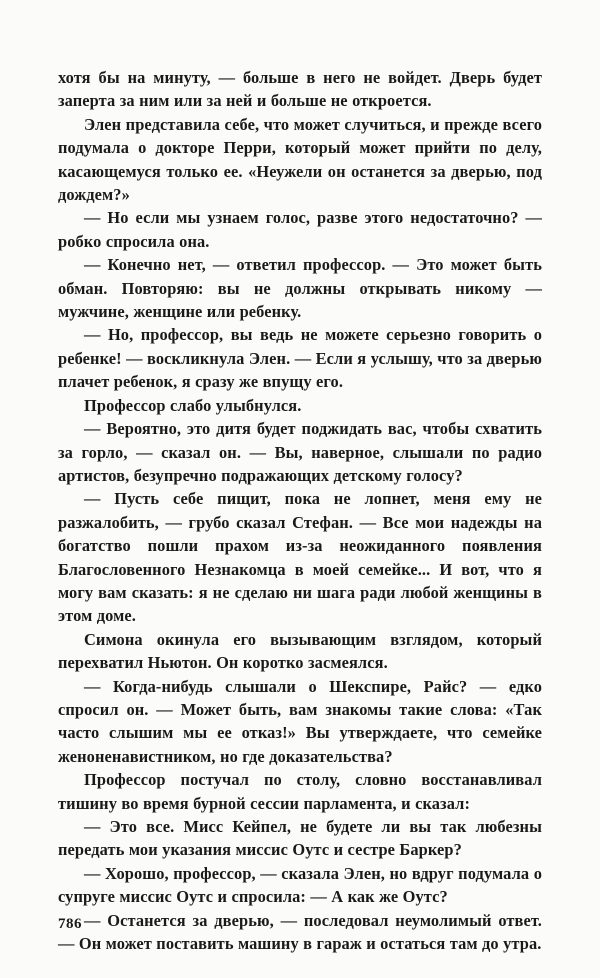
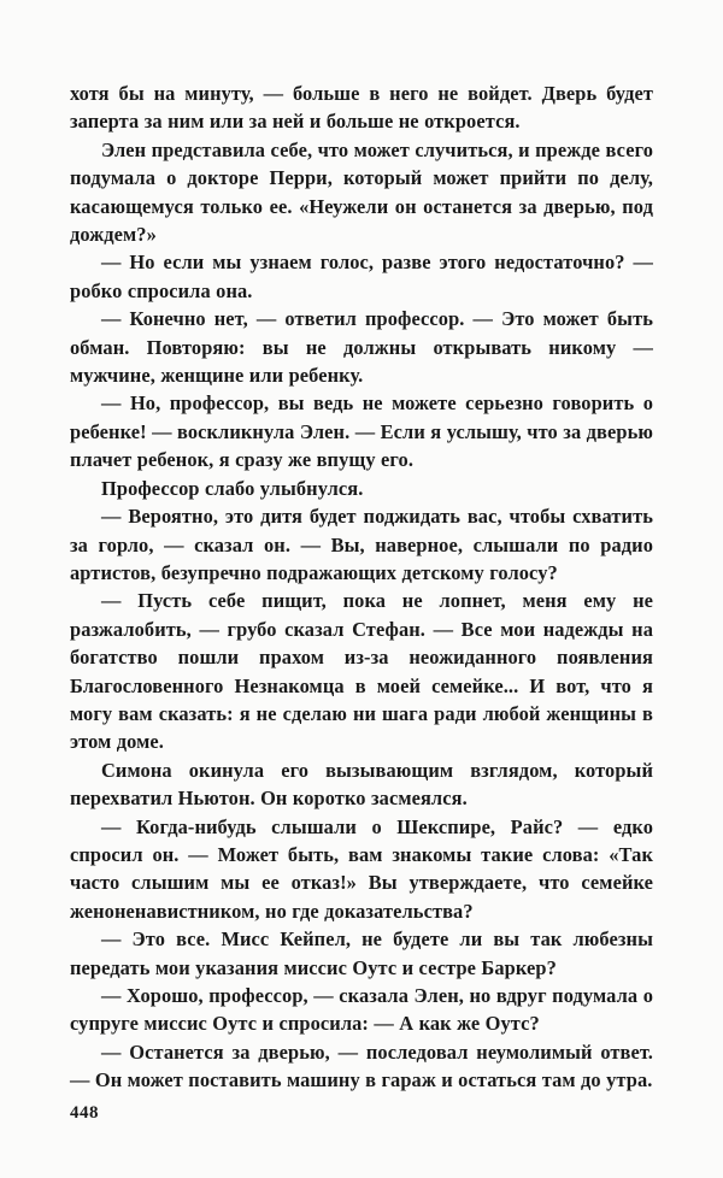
  хотя бы на минуту, — больше в него не войдет. Дверь будет заперта за ним или за ней и больше не откроется.
  Элен представила себе, что может случиться, и прежде всего подумала о докторе Перри, который может прийти по делу, касающемуся только ее. «Неужели он останется за дверью, под дождем?»
  — Но если мы узнаем голос, разве этого недостаточно? — робко спросила она.
  — Конечно нет, — ответил профессор. — Это может быть обман. Повторяю: вы не должны открывать никому — мужчине, женщине или ребенку.
  — Но, профессор, вы ведь не можете серьезно говорить о ребенке! — воскликнула Элен. — Если я услышу, что за дверью плачет ребенок, я сразу же впущу его.
  Профессор слабо улыбнулся.
  — Вероятно, это дитя будет поджидать вас, чтобы схватить за горло, — сказал он. — Вы, наверное, слышали по радио артистов, безупречно подражающих детскому голосу?
  — Пусть себе пищит, пока не лопнет, меня ему не разжалобить, — грубо сказал Стефан. — Все мои надежды на богатство пошли прахом из-за неожиданного появления Благословенного Незнакомца в моей семейке... И вот, что я могу вам сказать: я не сделаю ни шага ради любой женщины в этом доме.
  Симона окинула его вызывающим взглядом, который перехватил Ньютон. Он коротко засмеялся.
  — Когда-нибудь слышали о Шекспире, Райс? — едко спросил он. — Может быть, вам знакомы такие слова: «Так часто слышим мы ее отказ!» Вы утверждаете, что семейке женоненавистником, но где доказательства?
- Профессор постучал по столу, словно восстанавливал тишину во время бурной сессии парламента, и сказал:
  — Это все. Мисс Кейпел, не будете ли вы так любезны передать мои указания миссис Оутс и сестре Баркер?
  — Хорошо, профессор, — сказала Элен, но вдруг подумала о супруге миссис Оутс и спросила: — А как же Оутс?
  — Останется за дверью, — последовал неумолимый ответ. — Он может поставить машину в гараж и остаться там до утра.
- 786
+ 448
